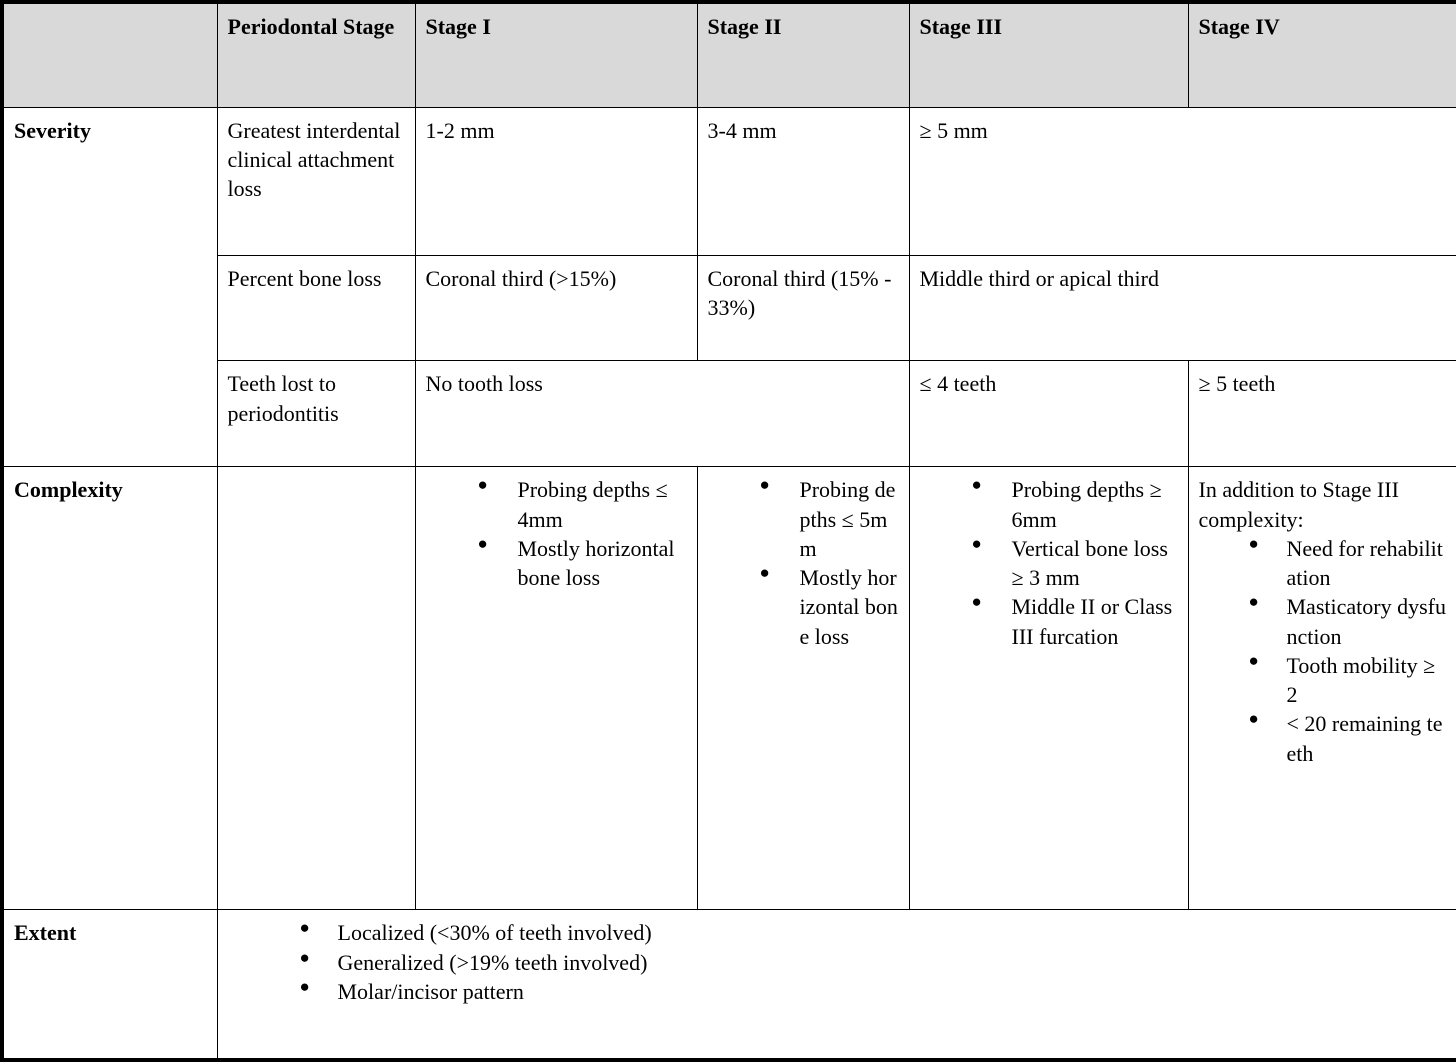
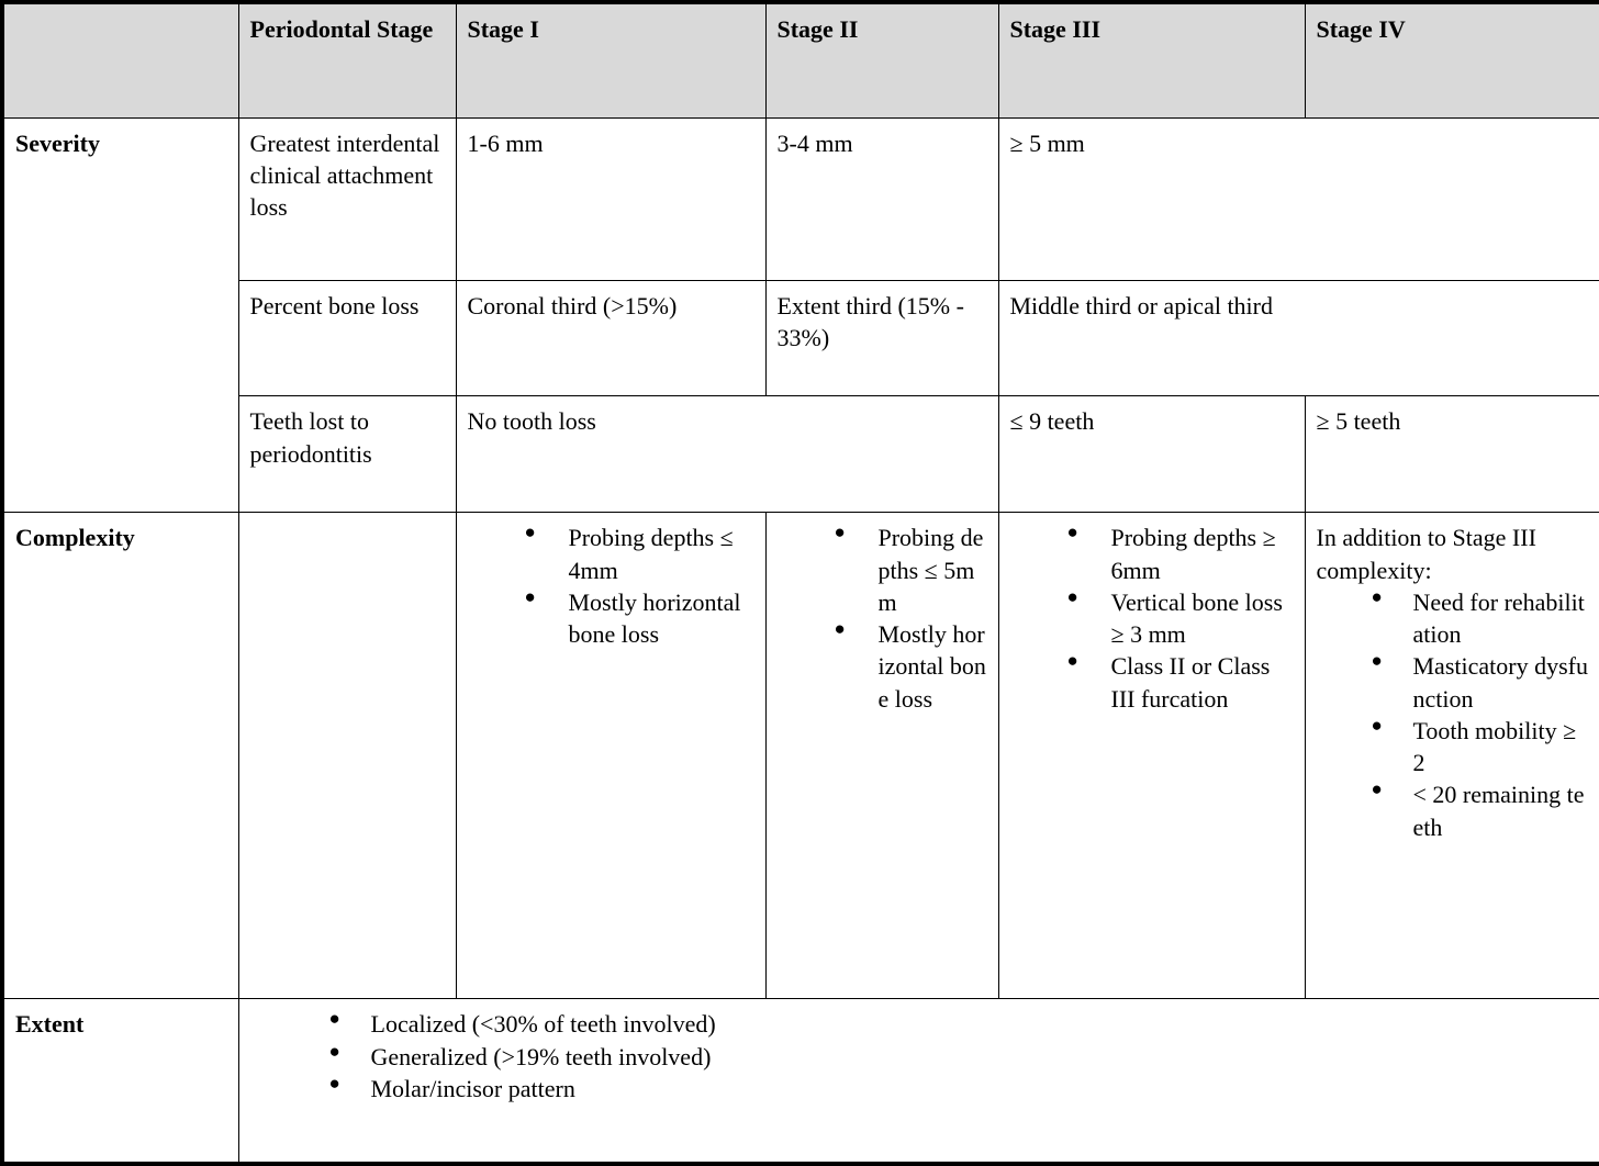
  	Periodontal Stage	Stage I	Stage II	Stage III	Stage IV
- Severity	Greatest interdental clinical attachment loss	1-2 mm	3-4 mm	≥ 5 mm
+ Severity	Greatest interdental clinical attachment loss	1-6 mm	3-4 mm	≥ 5 mm
- Percent bone loss	Coronal third (>15%)	Coronal third (15% - 33%)	Middle third or apical third
+ Percent bone loss	Coronal third (>15%)	Extent third (15% - 33%)	Middle third or apical third
- Teeth lost to periodontitis	No tooth loss	≤ 4 teeth	≥ 5 teeth
+ Teeth lost to periodontitis	No tooth loss	≤ 9 teeth	≥ 5 teeth
- Complexity		Probing depths ≤ 4mm Mostly horizontal bone loss	Probing depths ≤ 5mm Mostly horizontal bone loss	Probing depths ≥ 6mm Vertical bone loss ≥ 3 mm Middle II or Class III furcation	In addition to Stage III complexity: Need for rehabilitation Masticatory dysfunction Tooth mobility ≥ 2 < 20 remaining teeth
+ Complexity		Probing depths ≤ 4mm Mostly horizontal bone loss	Probing depths ≤ 5mm Mostly horizontal bone loss	Probing depths ≥ 6mm Vertical bone loss ≥ 3 mm Class II or Class III furcation	In addition to Stage III complexity: Need for rehabilitation Masticatory dysfunction Tooth mobility ≥ 2 < 20 remaining teeth
  Extent	Localized (<30% of teeth involved) Generalized (>19% teeth involved) Molar/incisor pattern
